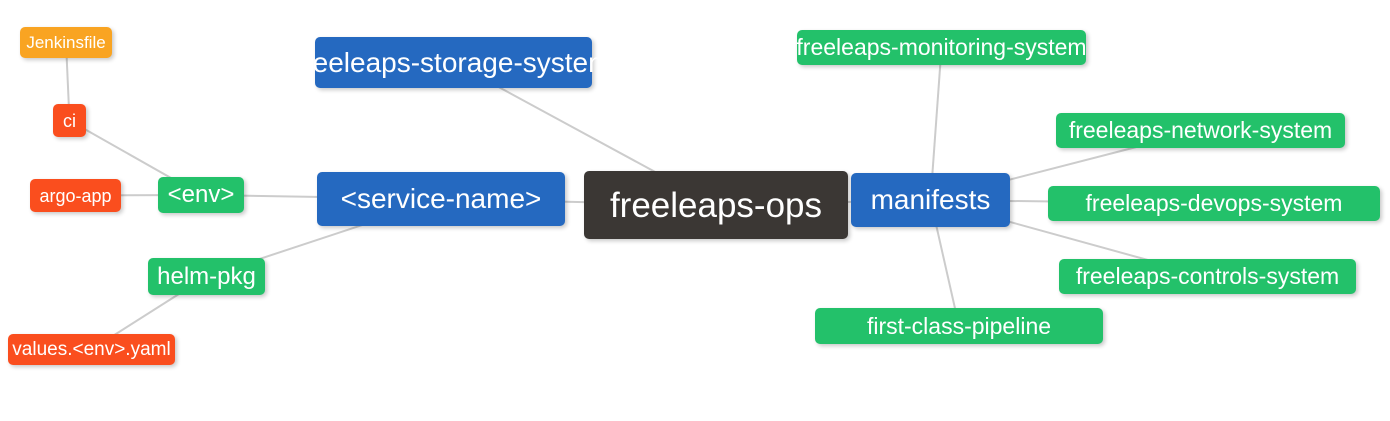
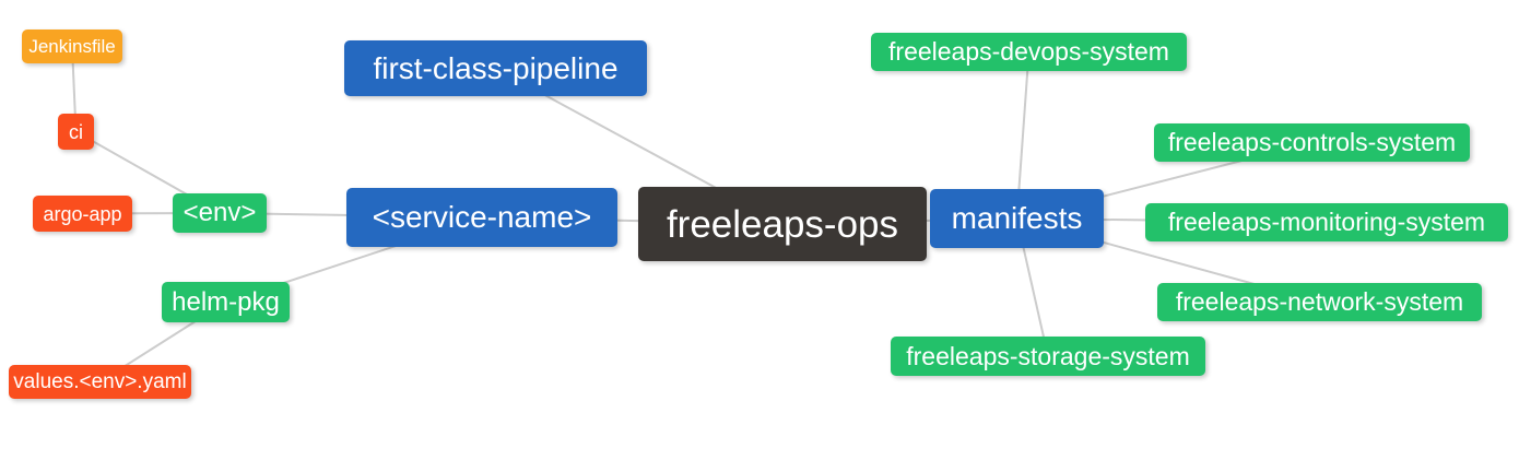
  Jenkinsfile
  ci
  argo-app
  <env>
  helm-pkg
  values.<env>.yaml
- freeleaps-storage-system
+ first-class-pipeline
  <service-name>
  freeleaps-ops
  manifests
- freeleaps-monitoring-system
+ freeleaps-devops-system
- freeleaps-network-system
+ freeleaps-controls-system
- freeleaps-devops-system
+ freeleaps-monitoring-system
- freeleaps-controls-system
+ freeleaps-network-system
- first-class-pipeline
+ freeleaps-storage-system
